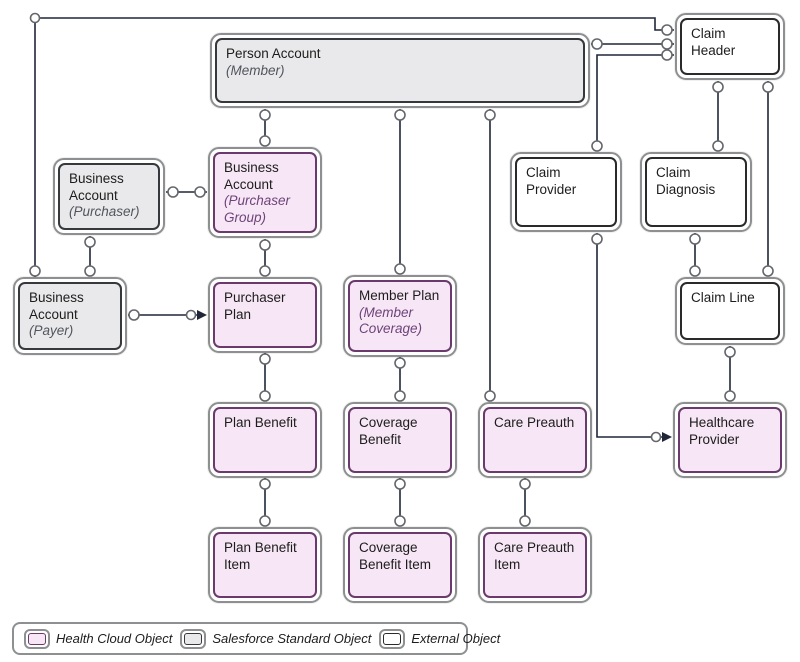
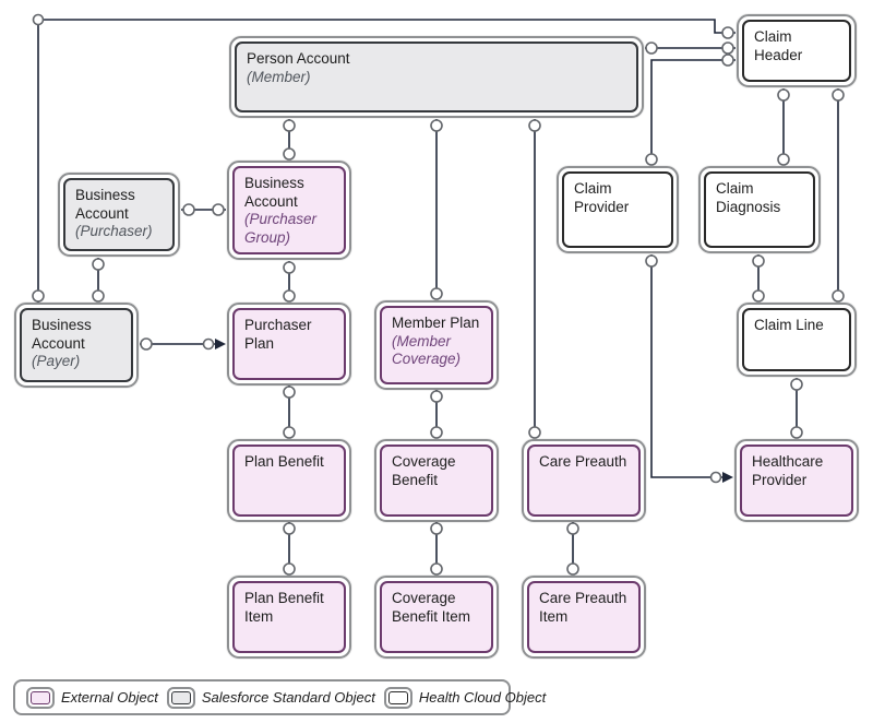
  Person Account
  (Member)
  Claim Header
  Business Account
  (Purchaser)
  Business Account
  (Purchaser Group)
  Claim Provider
  Claim Diagnosis
  Business Account
  (Payer)
  Purchaser Plan
  Member Plan
  (Member Coverage)
  Claim Line
  Plan Benefit
  Coverage Benefit
  Care Preauth
  Healthcare Provider
  Plan Benefit Item
  Coverage Benefit Item
  Care Preauth Item
- Health Cloud Object
+ External Object
  Salesforce Standard Object
- External Object
+ Health Cloud Object
